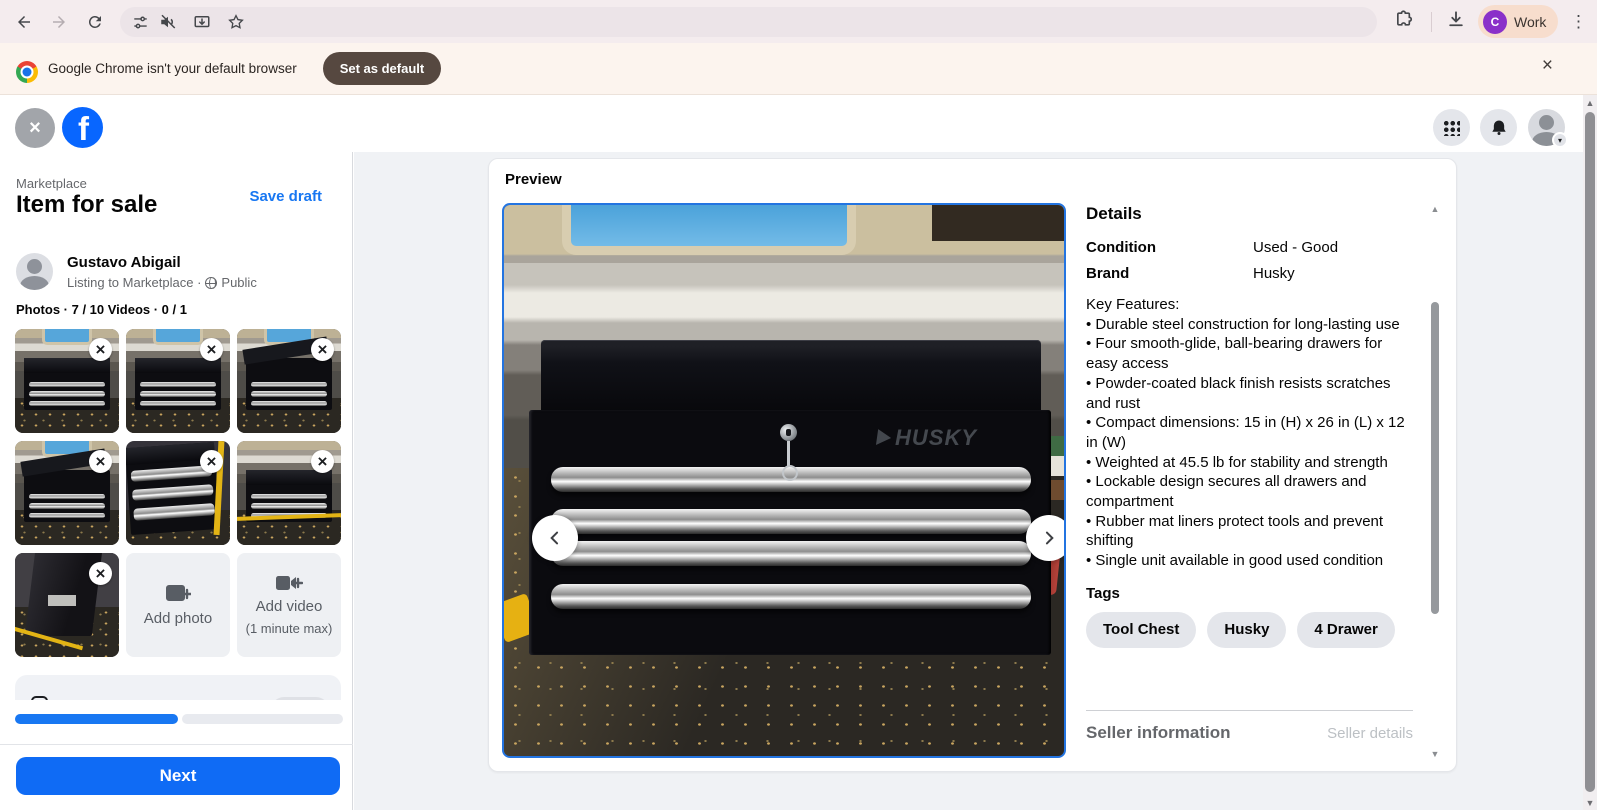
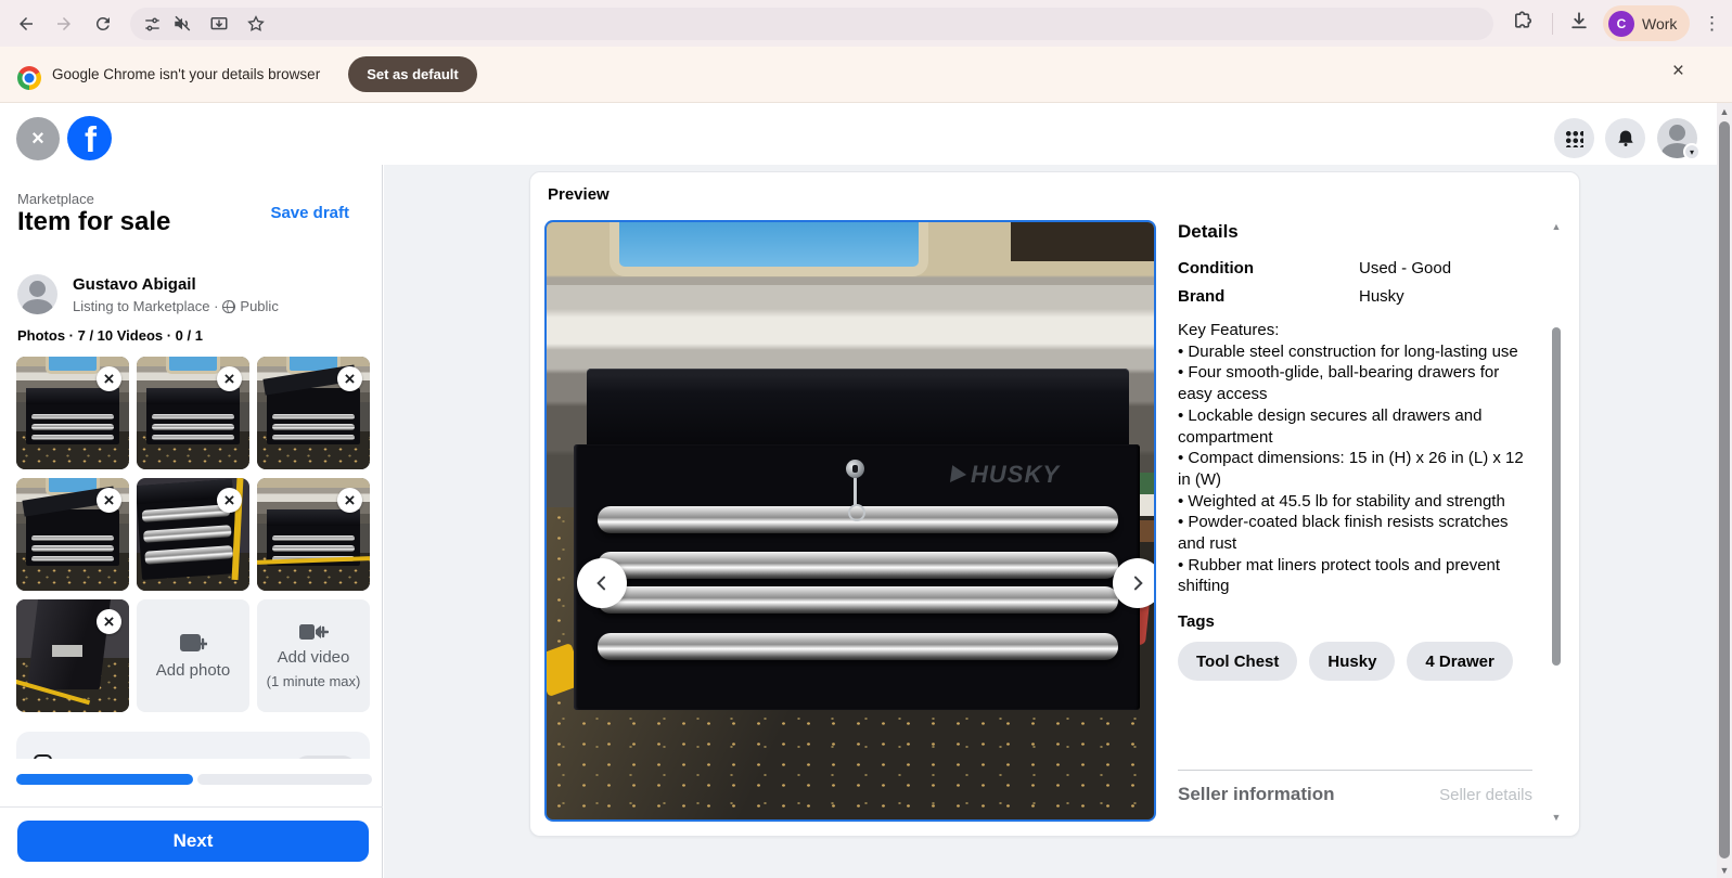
  C
  Work
  ⋮
- Google Chrome isn't your default browser
+ Google Chrome isn't your details browser
  Set as default
  ×
  ×
  f
  ▾
  Marketplace
  Item for sale
  Save draft
  Gustavo Abigail
  Listing to Marketplace ·
  Public
  Photos · 7 / 10 Videos · 0 / 1
  ×
  ×
  ×
  ×
  ×
  ×
  ×
  Add photo
  Add video
  (1 minute max)
  Next
  Preview
  HUSKY
  Details
  Condition
  Used - Good
  Brand
  Husky
  Key Features:
  • Durable steel construction for long-lasting use
  • Four smooth-glide, ball-bearing drawers for easy access
- • Powder-coated black finish resists scratches and rust
+ • Lockable design secures all drawers and compartment
  • Compact dimensions: 15 in (H) x 26 in (L) x 12 in (W)
  • Weighted at 45.5 lb for stability and strength
- • Lockable design secures all drawers and compartment
+ • Powder-coated black finish resists scratches and rust
  • Rubber mat liners protect tools and prevent shifting
- • Single unit available in good used condition
  Tags
  Tool Chest
  Husky
  4 Drawer
  Seller information
  Seller details
  ▲
  ▼
  ▲
  ▼
